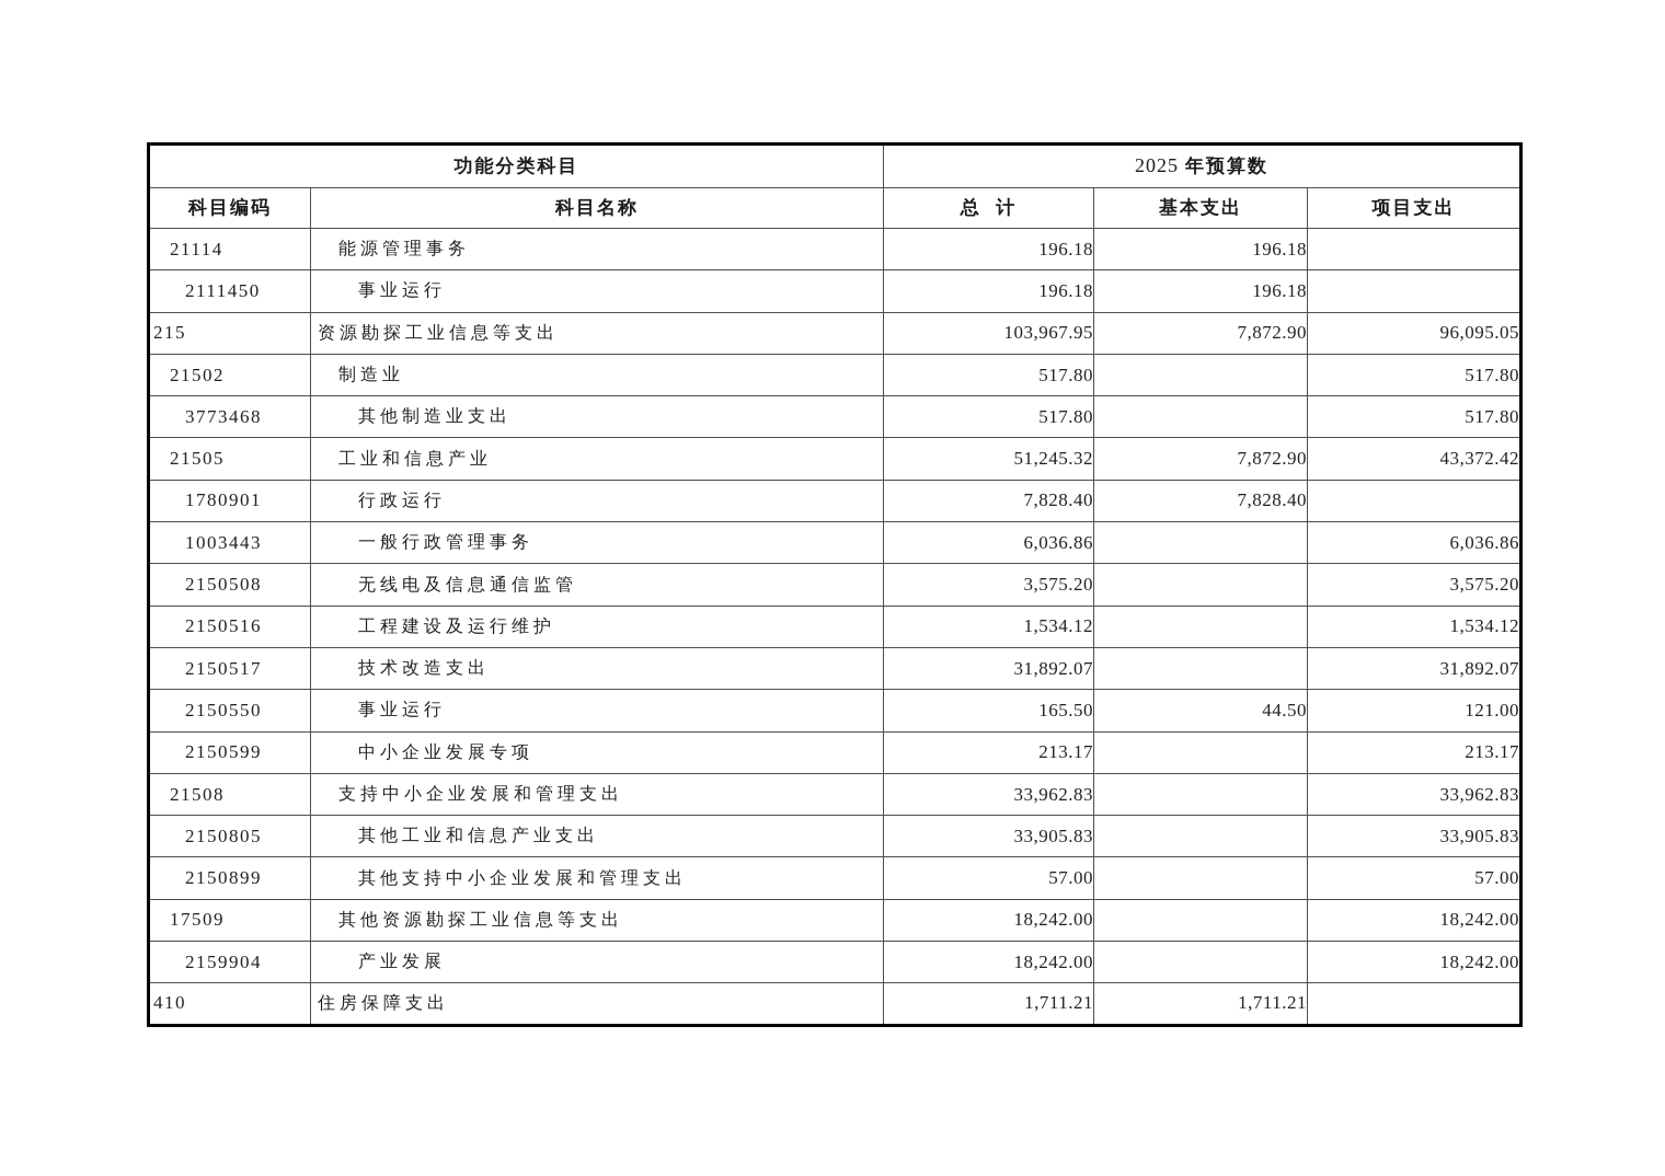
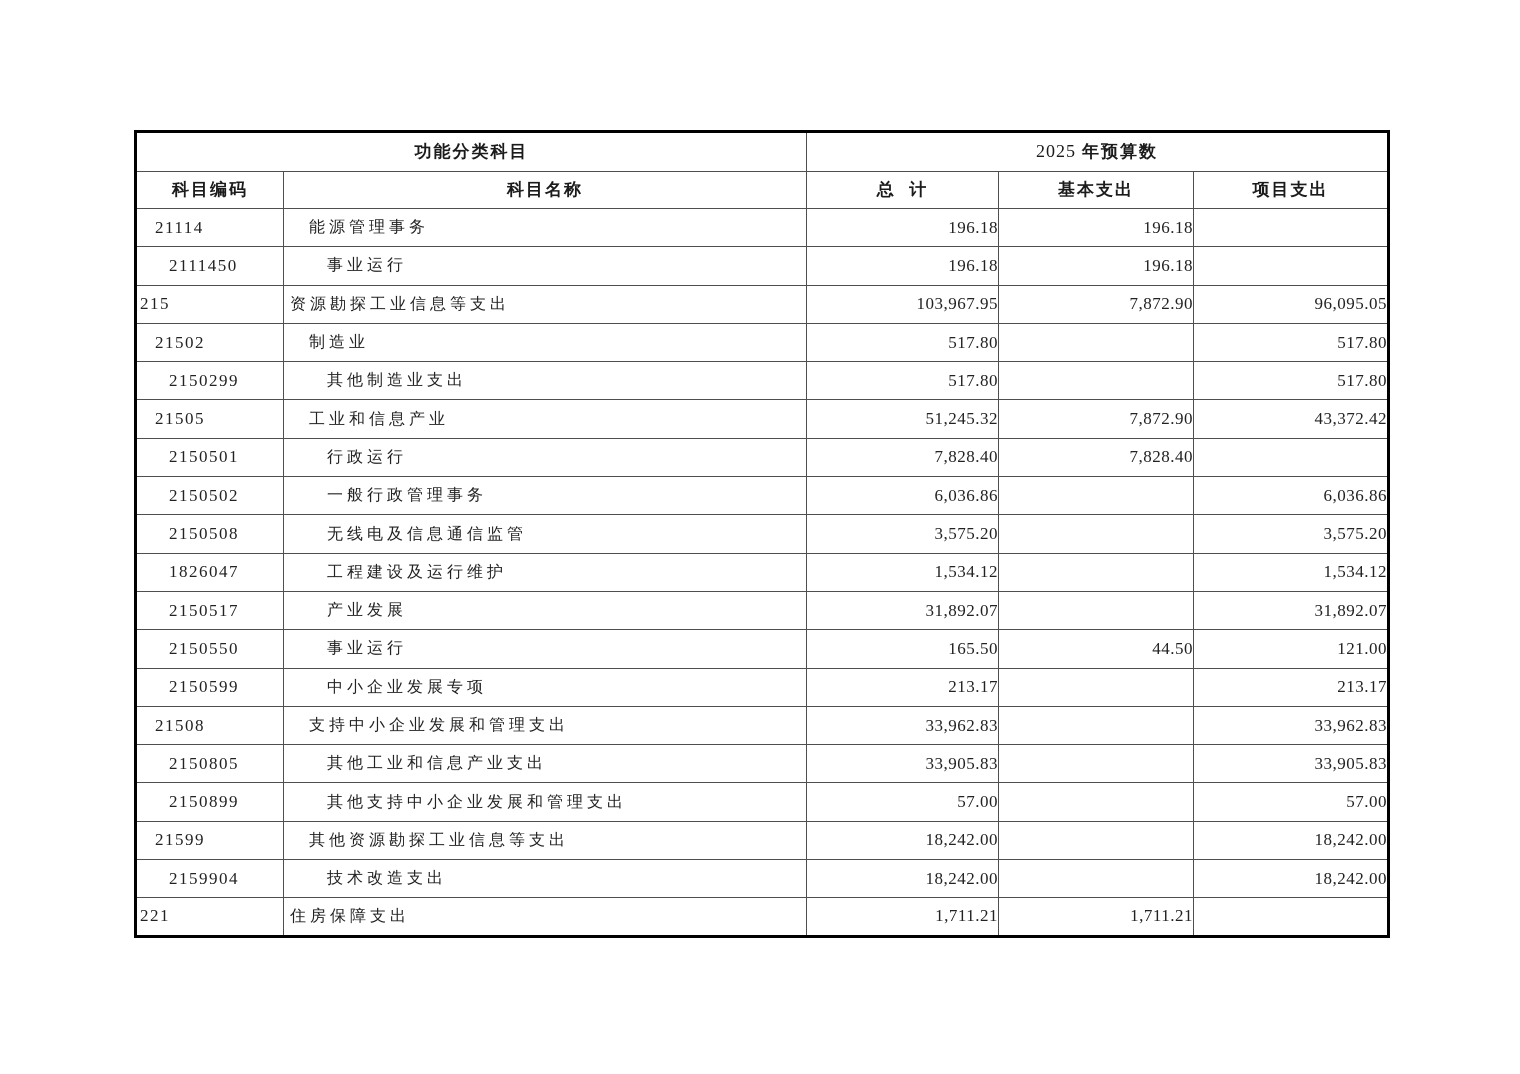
  功能分类科目	2025 年预算数
  科目编码	科目名称	总 计	基本支出	项目支出
  21114	能源管理事务	196.18	196.18
  2111450	事业运行	196.18	196.18
  215	资源勘探工业信息等支出	103,967.95	7,872.90	96,095.05
  21502	制造业	517.80		517.80
- 3773468	其他制造业支出	517.80		517.80
+ 2150299	其他制造业支出	517.80		517.80
  21505	工业和信息产业	51,245.32	7,872.90	43,372.42
- 1780901	行政运行	7,828.40	7,828.40
+ 2150501	行政运行	7,828.40	7,828.40
- 1003443	一般行政管理事务	6,036.86		6,036.86
+ 2150502	一般行政管理事务	6,036.86		6,036.86
  2150508	无线电及信息通信监管	3,575.20		3,575.20
- 2150516	工程建设及运行维护	1,534.12		1,534.12
+ 1826047	工程建设及运行维护	1,534.12		1,534.12
- 2150517	技术改造支出	31,892.07		31,892.07
+ 2150517	产业发展	31,892.07		31,892.07
  2150550	事业运行	165.50	44.50	121.00
  2150599	中小企业发展专项	213.17		213.17
  21508	支持中小企业发展和管理支出	33,962.83		33,962.83
  2150805	其他工业和信息产业支出	33,905.83		33,905.83
  2150899	其他支持中小企业发展和管理支出	57.00		57.00
- 17509	其他资源勘探工业信息等支出	18,242.00		18,242.00
+ 21599	其他资源勘探工业信息等支出	18,242.00		18,242.00
- 2159904	产业发展	18,242.00		18,242.00
+ 2159904	技术改造支出	18,242.00		18,242.00
- 410	住房保障支出	1,711.21	1,711.21
+ 221	住房保障支出	1,711.21	1,711.21
